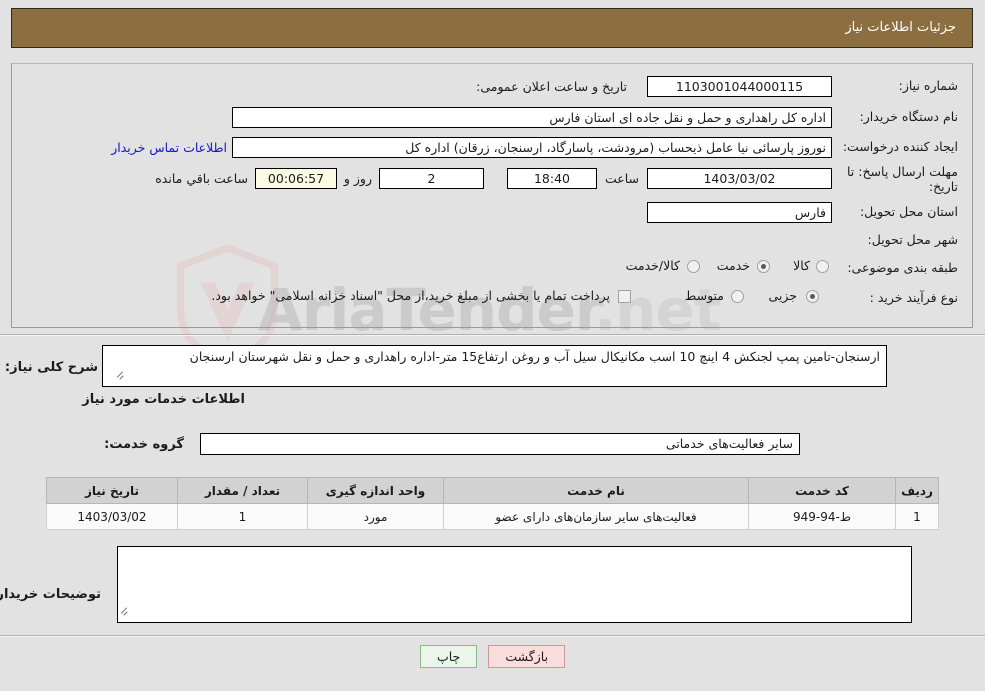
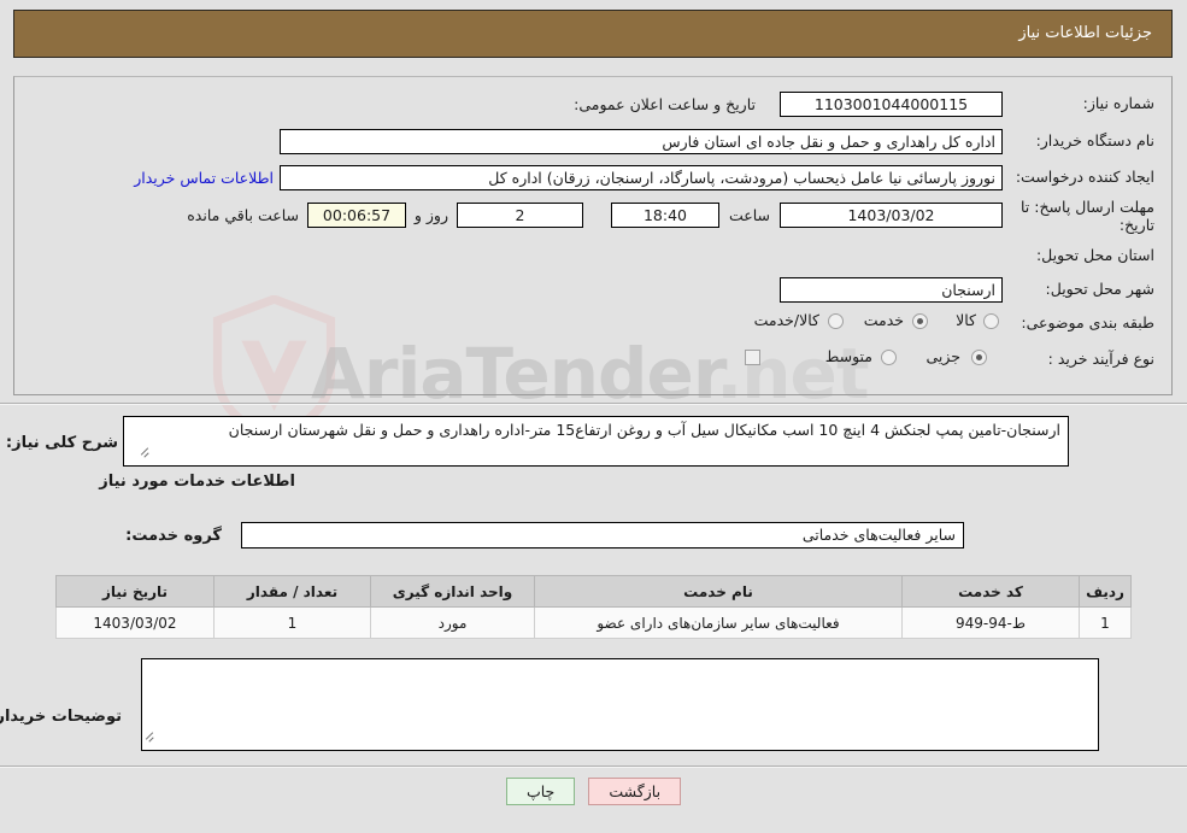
  AriaTender.net
  جزئیات اطلاعات نیاز
  شماره نیاز:
  1103001044000115
  تاریخ و ساعت اعلان عمومی:
  نام دستگاه خریدار:
  اداره کل راهداری و حمل و نقل جاده ای استان فارس
  ایجاد کننده درخواست:
  نوروز پارسائی نیا عامل ذیحساب (مرودشت، پاسارگاد، ارسنجان، زرقان) اداره کل
  اطلاعات تماس خریدار
  مهلت ارسال پاسخ: تا تاریخ:
  1403/03/02
  ساعت
  18:40
  2
  روز و
  00:06:57
  ساعت باقي مانده
  استان محل تحویل:
- فارس
  شهر محل تحویل:
+ ارسنجان
  طبقه بندی موضوعی:
  کالا
  خدمت
  کالا/خدمت
  نوع فرآیند خرید :
  جزیی
  متوسط
- پرداخت تمام یا بخشی از مبلغ خرید،از محل "اسناد خزانه اسلامی" خواهد بود.
  شرح کلی نیاز:
  ارسنجان-تامین پمپ لجنکش 4 اینچ 10 اسب مکانیکال سیل آب و روغن ارتفاع15 متر-اداره راهداری و حمل و نقل شهرستان ارسنجان
  اطلاعات خدمات مورد نیاز
  گروه خدمت:
  سایر فعالیت‌های خدماتی
  ردیف	کد خدمت	نام خدمت	واحد اندازه گیری	تعداد / مقدار	تاریخ نیاز
  1	ط-94-949	فعالیت‌های سایر سازمان‌های دارای عضو	مورد	1	1403/03/02
  توضیحات خریدار
  بازگشت چاپ
